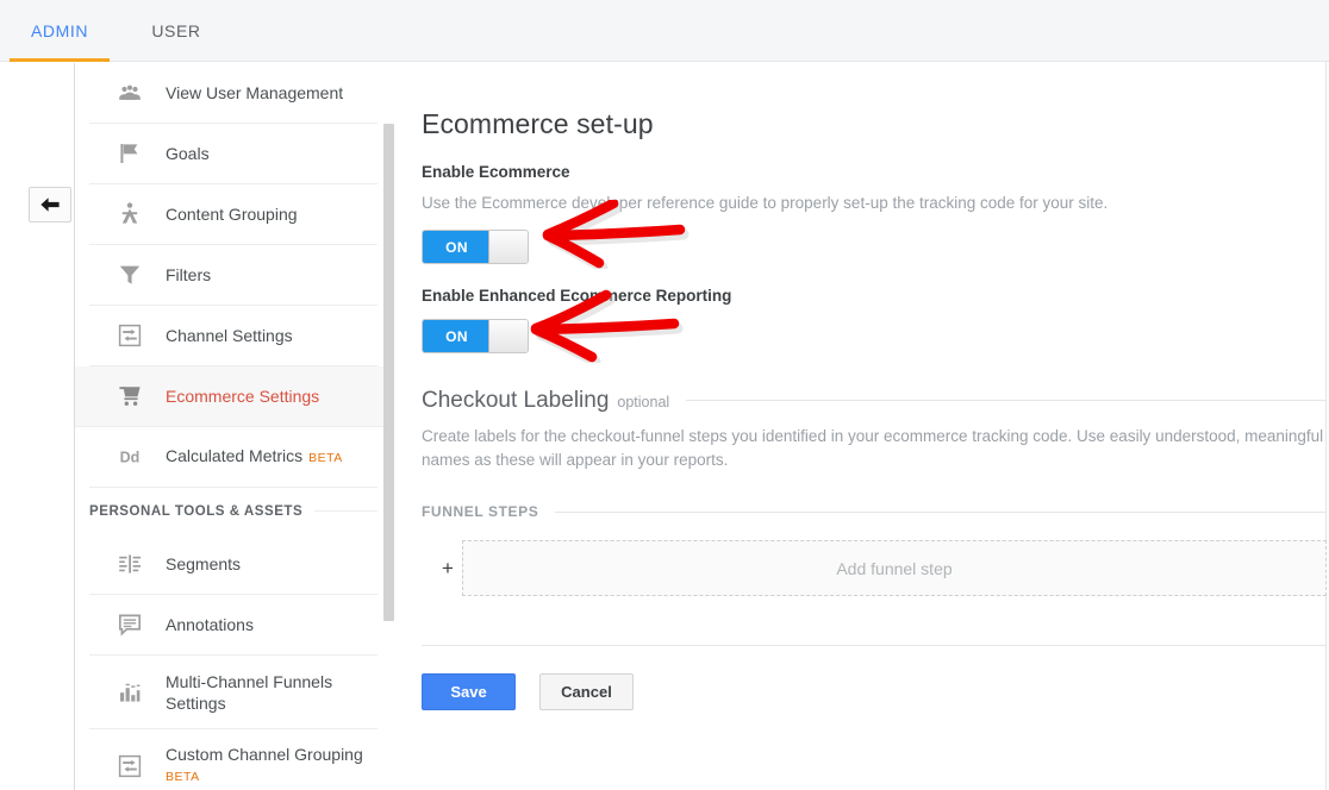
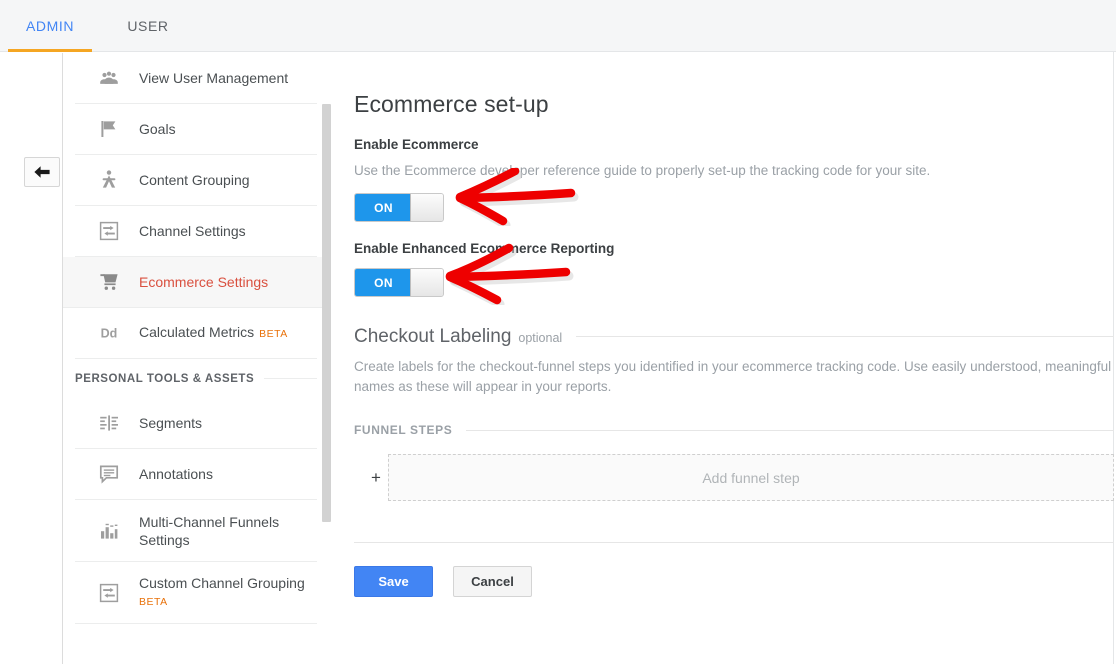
  ADMIN
  USER
  View User Management
  Goals
  Content Grouping
- Filters
  Channel Settings
  Ecommerce Settings
  Dd
  Calculated Metrics BETA
  PERSONAL TOOLS & ASSETS
  Segments
  Annotations
  Multi-Channel Funnels Settings
  Custom Channel Grouping
  BETA
  Ecommerce set-up
  Enable Ecommerce
  Use the Ecommerce deveper reference guide to properly set-up the tracking code for your site.
  ON
  Enable Enhanced Ecoerce Reporting
  ON
  Checkout Labeling
  optional
  Create labels for the checkout-funnel steps you identified in your ecommerce tracking code. Use easily understood, meaningful names as these will appear in your reports.
  FUNNEL STEPS
  +
  Add funnel step
  Save
  Cancel
